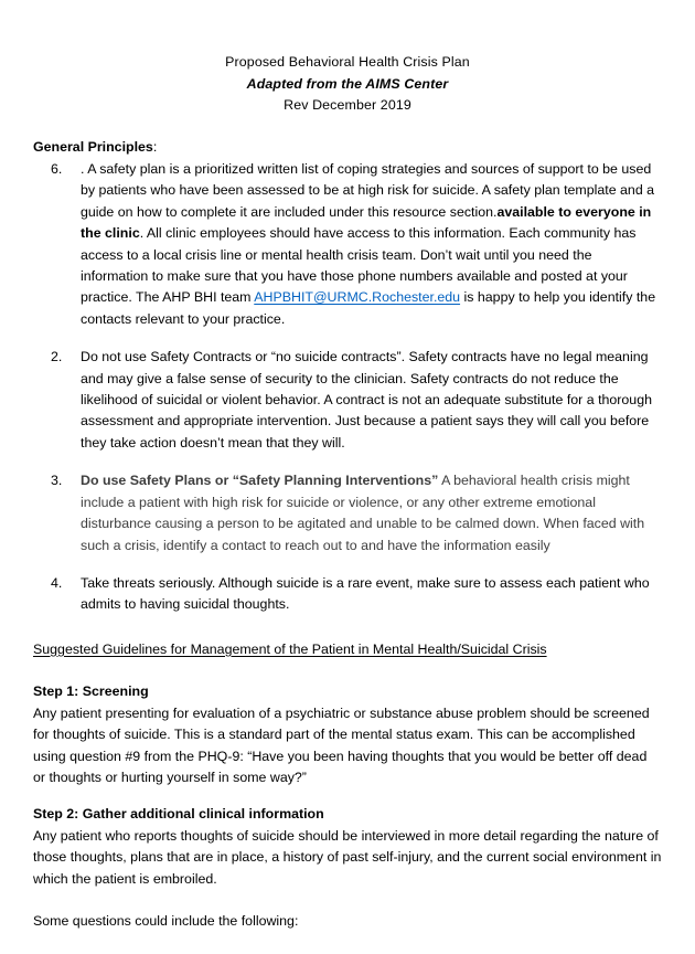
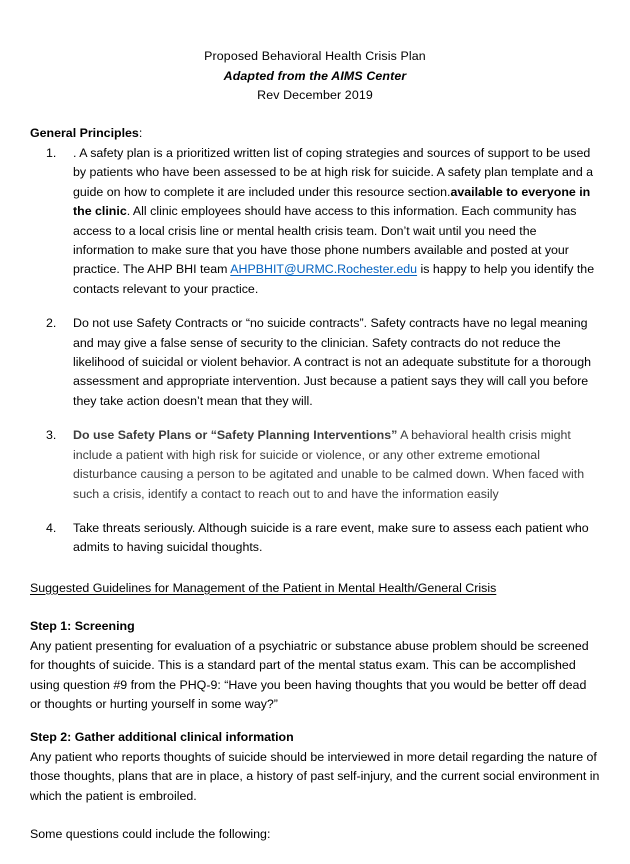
  Proposed Behavioral Health Crisis Plan
  Adapted from the AIMS Center
  Rev December 2019
  General Principles:
- 6.
+ 1.
  . A safety plan is a prioritized written list of coping strategies and sources of support to be used by patients who have been assessed to be at high risk for suicide. A safety plan template and a guide on how to complete it are included under this resource section.available to everyone in the clinic. All clinic employees should have access to this information. Each community has access to a local crisis line or mental health crisis team. Don’t wait until you need the information to make sure that you have those phone numbers available and posted at your practice. The AHP BHI team AHPBHIT@URMC.Rochester.edu is happy to help you identify the contacts relevant to your practice.
  2.
  Do not use Safety Contracts or “no suicide contracts”. Safety contracts have no legal meaning and may give a false sense of security to the clinician. Safety contracts do not reduce the likelihood of suicidal or violent behavior. A contract is not an adequate substitute for a thorough assessment and appropriate intervention. Just because a patient says they will call you before they take action doesn’t mean that they will.
  3.
  Do use Safety Plans or “Safety Planning Interventions” A behavioral health crisis might include a patient with high risk for suicide or violence, or any other extreme emotional disturbance causing a person to be agitated and unable to be calmed down. When faced with such a crisis, identify a contact to reach out to and have the information easily
  4.
  Take threats seriously. Although suicide is a rare event, make sure to assess each patient who admits to having suicidal thoughts.
- Suggested Guidelines for Management of the Patient in Mental Health/Suicidal Crisis
+ Suggested Guidelines for Management of the Patient in Mental Health/General Crisis
  Step 1: Screening
  Any patient presenting for evaluation of a psychiatric or substance abuse problem should be screened for thoughts of suicide. This is a standard part of the mental status exam. This can be accomplished using question #9 from the PHQ-9: “Have you been having thoughts that you would be better off dead or thoughts or hurting yourself in some way?”
  Step 2: Gather additional clinical information
  Any patient who reports thoughts of suicide should be interviewed in more detail regarding the nature of those thoughts, plans that are in place, a history of past self-injury, and the current social environment in which the patient is embroiled.
  Some questions could include the following:
